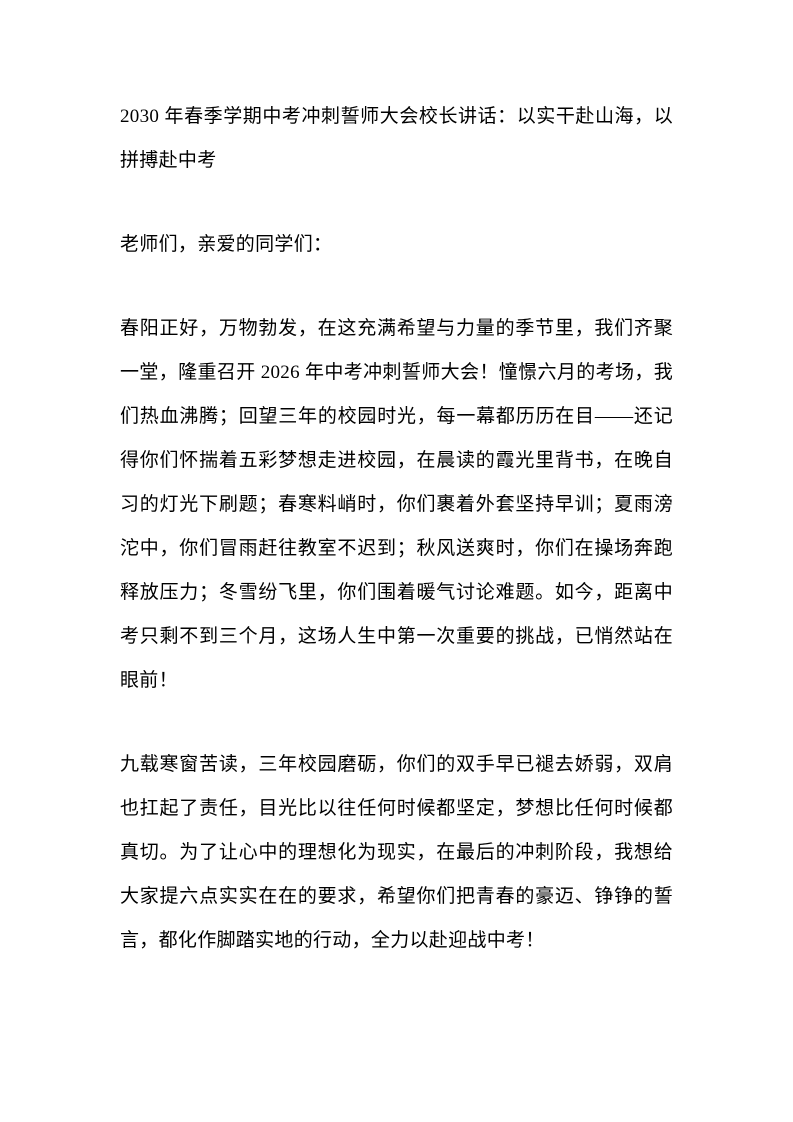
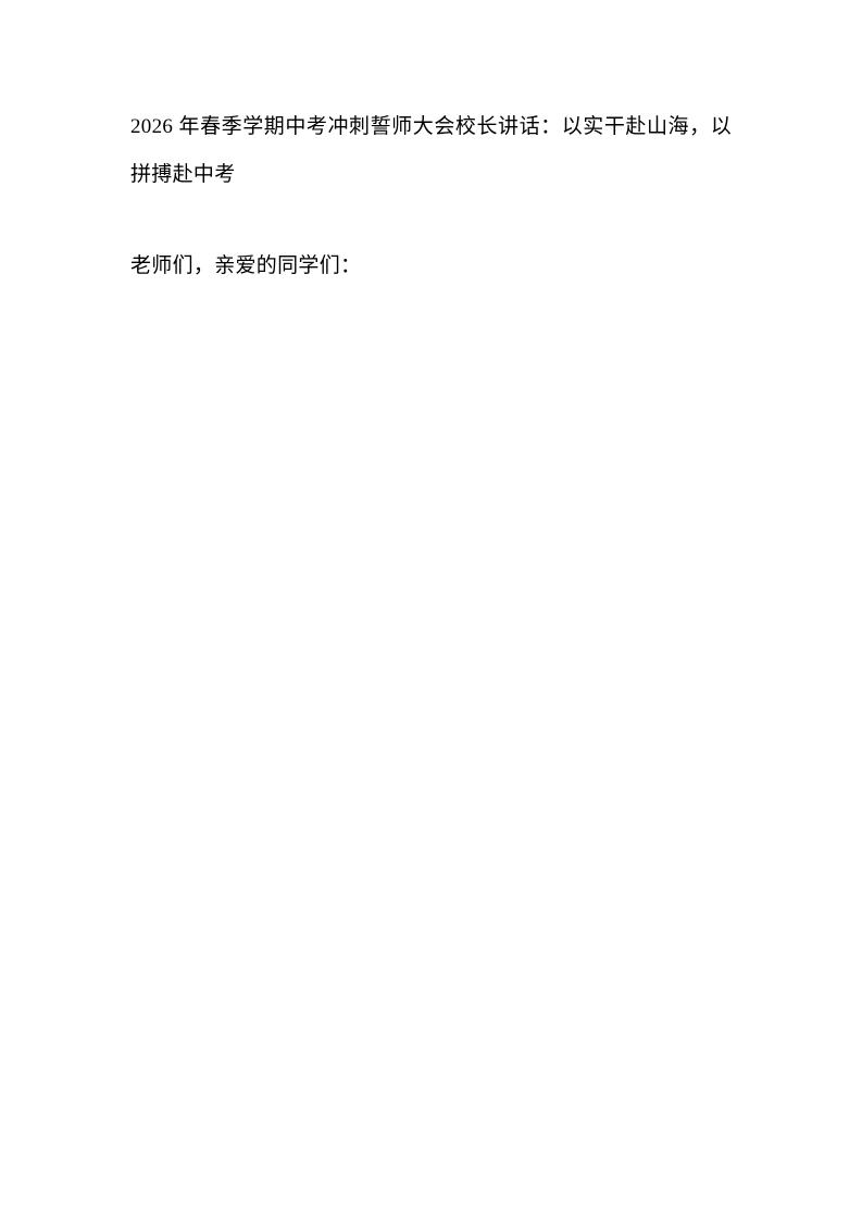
- 2030 年春季学期中考冲刺誓师大会校长讲话：以实干赴山海，以拼搏赴中考
+ 2026 年春季学期中考冲刺誓师大会校长讲话：以实干赴山海，以拼搏赴中考
  老师们，亲爱的同学们：
- 春阳正好，万物勃发，在这充满希望与力量的季节里，我们齐聚一堂，隆重召开 2026 年中考冲刺誓师大会！憧憬六月的考场，我们热血沸腾；回望三年的校园时光，每一幕都历历在目——还记得你们怀揣着五彩梦想走进校园，在晨读的霞光里背书，在晚自习的灯光下刷题；春寒料峭时，你们裹着外套坚持早训；夏雨滂沱中，你们冒雨赶往教室不迟到；秋风送爽时，你们在操场奔跑释放压力；冬雪纷飞里，你们围着暖气讨论难题。如今，距离中考只剩不到三个月，这场人生中第一次重要的挑战，已悄然站在眼前！
- 九载寒窗苦读，三年校园磨砺，你们的双手早已褪去娇弱，双肩也扛起了责任，目光比以往任何时候都坚定，梦想比任何时候都真切。为了让心中的理想化为现实，在最后的冲刺阶段，我想给大家提六点实实在在的要求，希望你们把青春的豪迈、铮铮的誓言，都化作脚踏实地的行动，全力以赴迎战中考！
